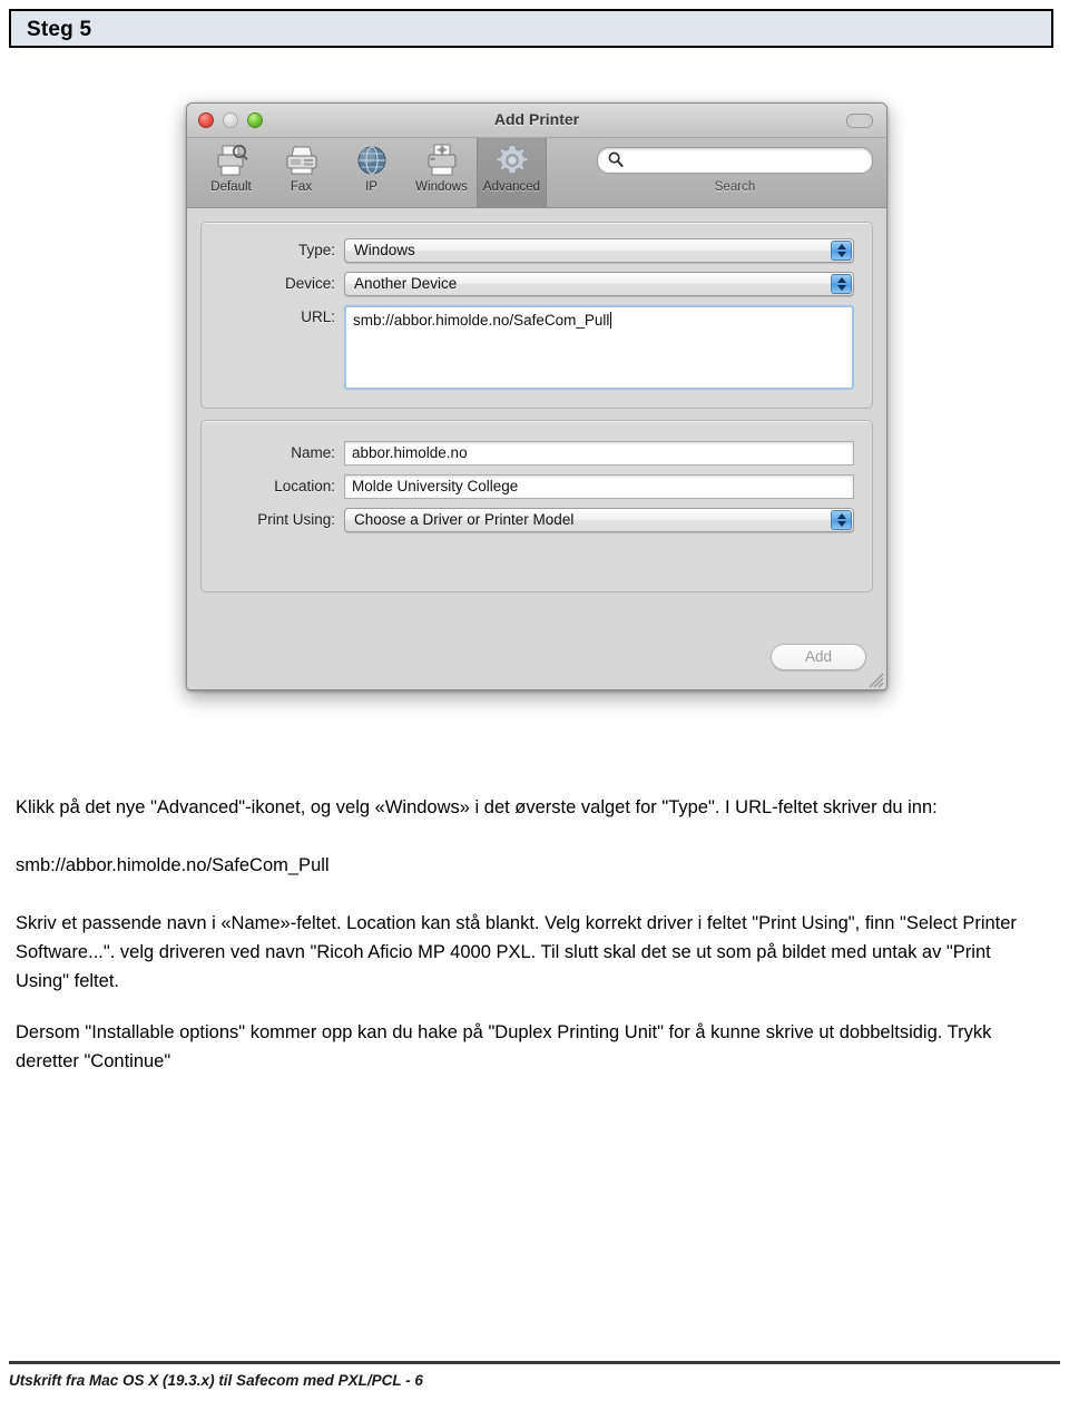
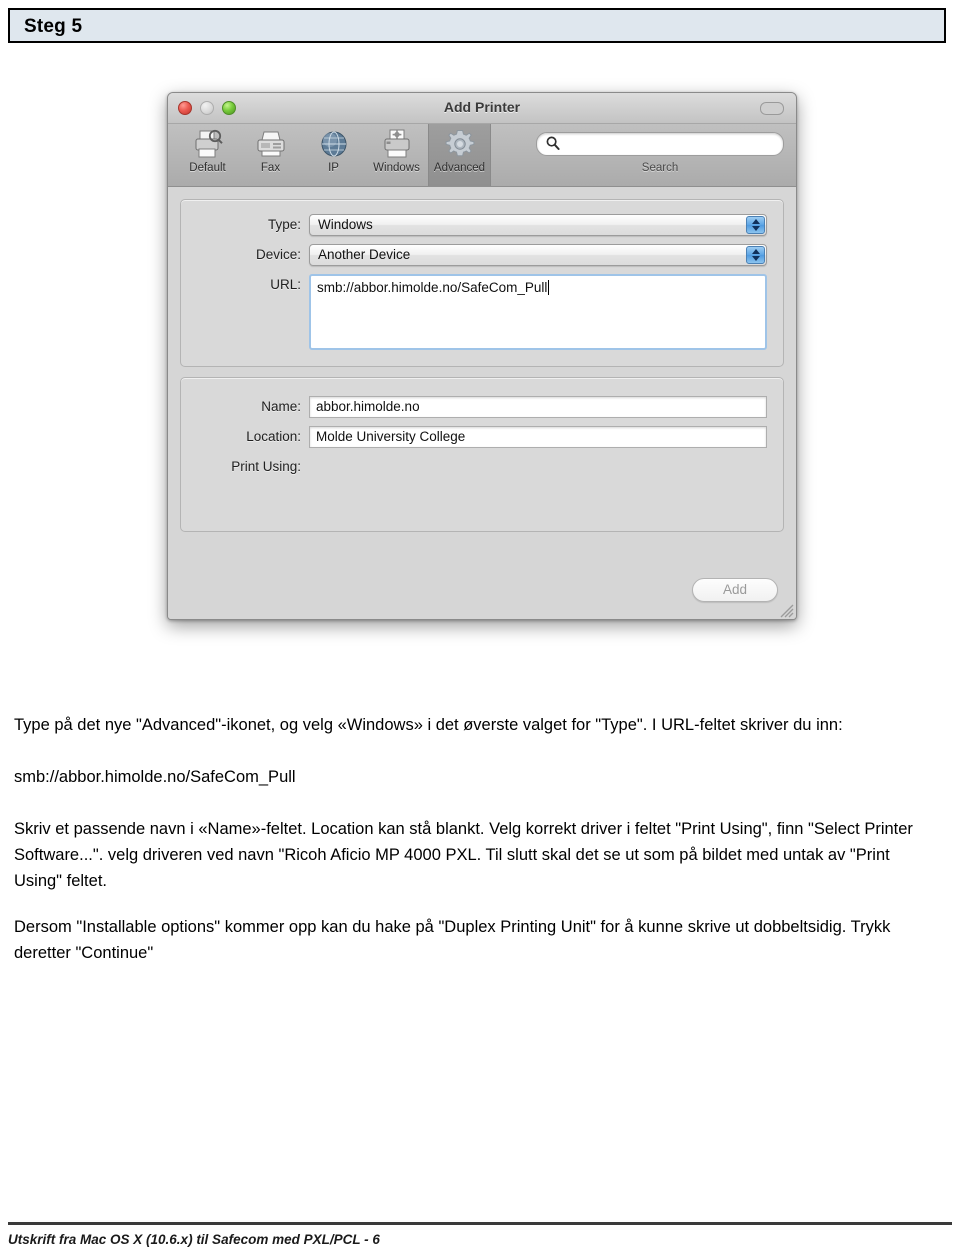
  Steg 5
  Add Printer
  Default
  Fax
  IP
  Windows
  Advanced
  Search
  Type:
  Windows
  Device:
  Another Device
  URL:
  smb://abbor.himolde.no/SafeCom_Pull
  Name:
  abbor.himolde.no
  Location:
  Molde University College
  Print Using:
- Choose a Driver or Printer Model
  Add
- Klikk på det nye "Advanced"-ikonet, og velg «Windows» i det øverste valget for "Type". I URL-feltet skriver du inn:
+ Type på det nye "Advanced"-ikonet, og velg «Windows» i det øverste valget for "Type". I URL-feltet skriver du inn:
  smb://abbor.himolde.no/SafeCom_Pull
  Skriv et passende navn i «Name»-feltet. Location kan stå blankt. Velg korrekt driver i feltet "Print Using", finn "Select Printer Software...". velg driveren ved navn "Ricoh Aficio MP 4000 PXL. Til slutt skal det se ut som på bildet med untak av "Print Using" feltet.
  Dersom "Installable options" kommer opp kan du hake på "Duplex Printing Unit" for å kunne skrive ut dobbeltsidig. Trykk deretter "Continue"
- Utskrift fra Mac OS X (19.3.x) til Safecom med PXL/PCL - 6
+ Utskrift fra Mac OS X (10.6.x) til Safecom med PXL/PCL - 6
